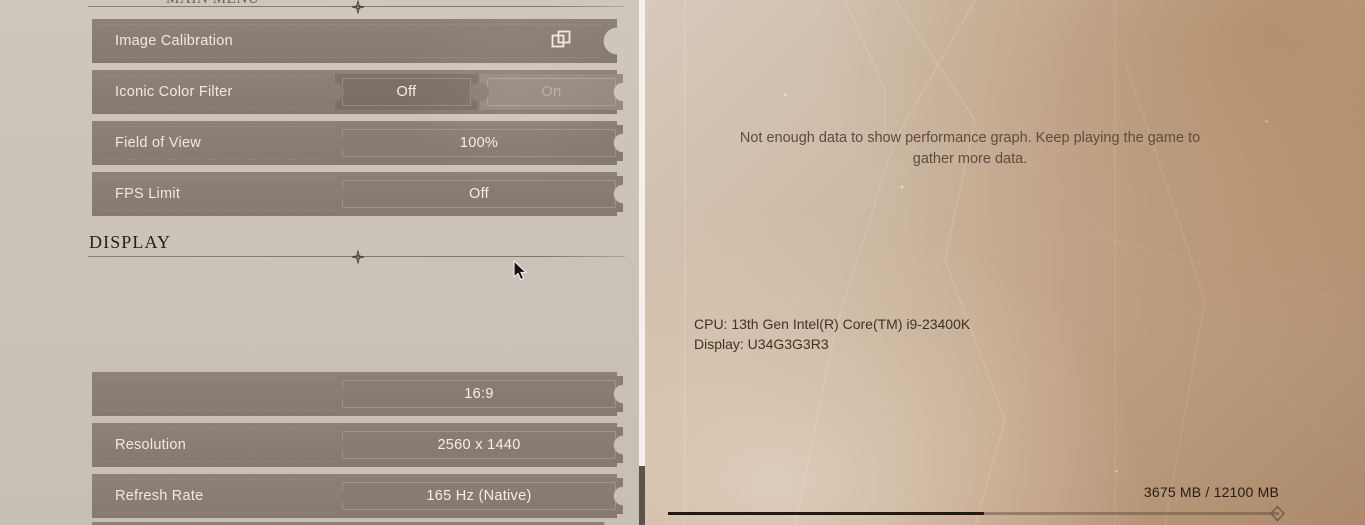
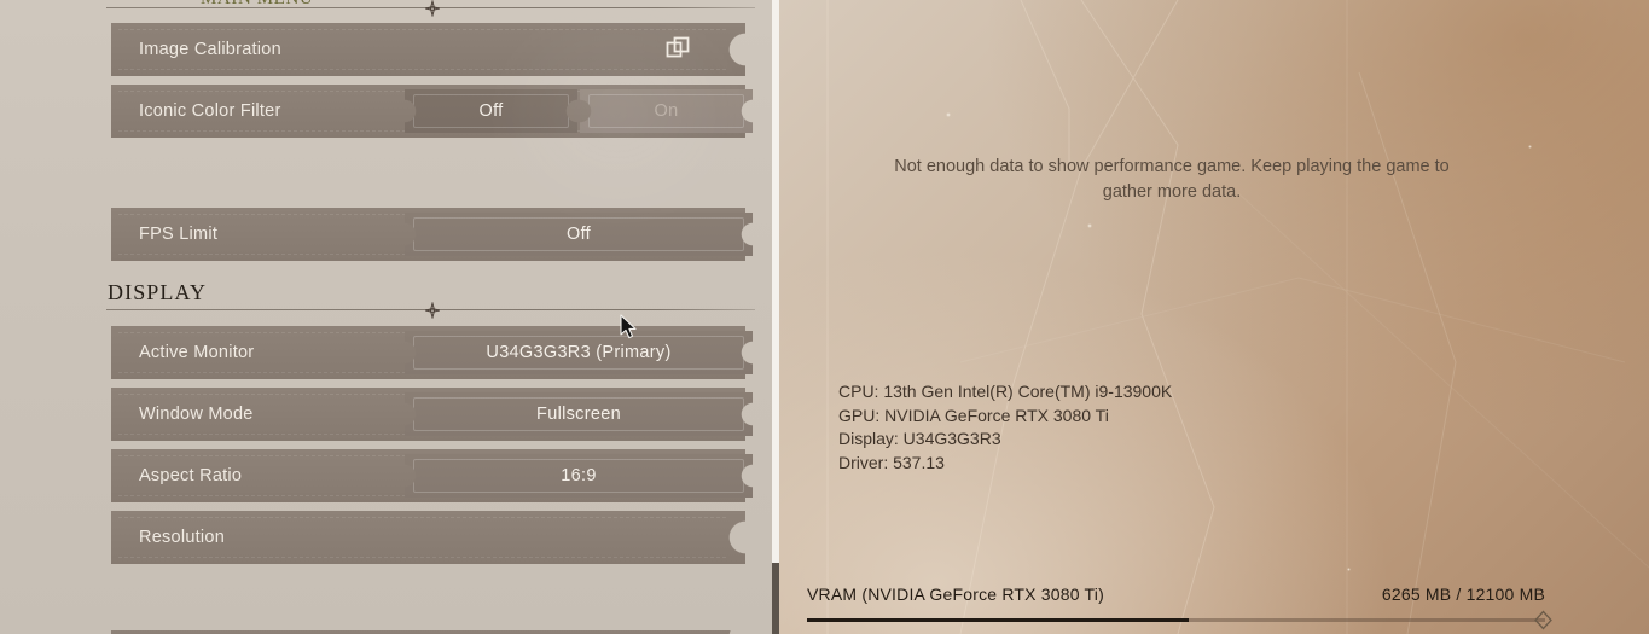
  Image Calibration
  Iconic Color Filter
  Off
  On
- Field of View
- 100%
  FPS Limit
  Off
  DISPLAY
+ Active Monitor
+ U34G3G3R3 (Primary)
+ Window Mode
+ Fullscreen
+ Aspect Ratio
  16:9
  Resolution
- 2560 x 1440
- Refresh Rate
- 165 Hz (Native)
- Not enough data to show performance graph. Keep playing the game to gather more data.
+ Not enough data to show performance game. Keep playing the game to gather more data.
- CPU: 13th Gen Intel(R) Core(TM) i9-23400K
+ CPU: 13th Gen Intel(R) Core(TM) i9-13900K
+ GPU: NVIDIA GeForce RTX 3080 Ti
  Display: U34G3G3R3
+ Driver: 537.13
+ VRAM (NVIDIA GeForce RTX 3080 Ti)
- 3675 MB / 12100 MB
+ 6265 MB / 12100 MB
